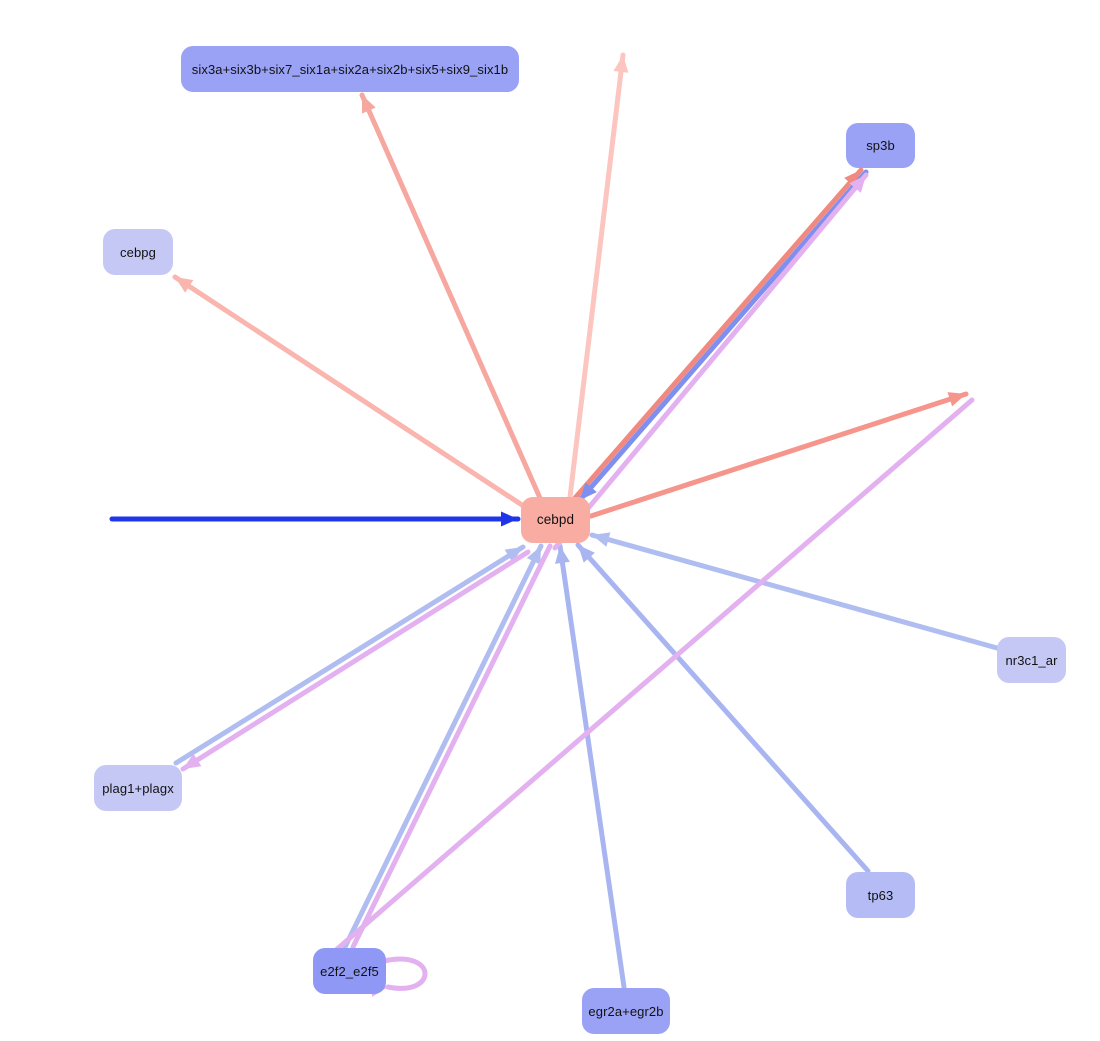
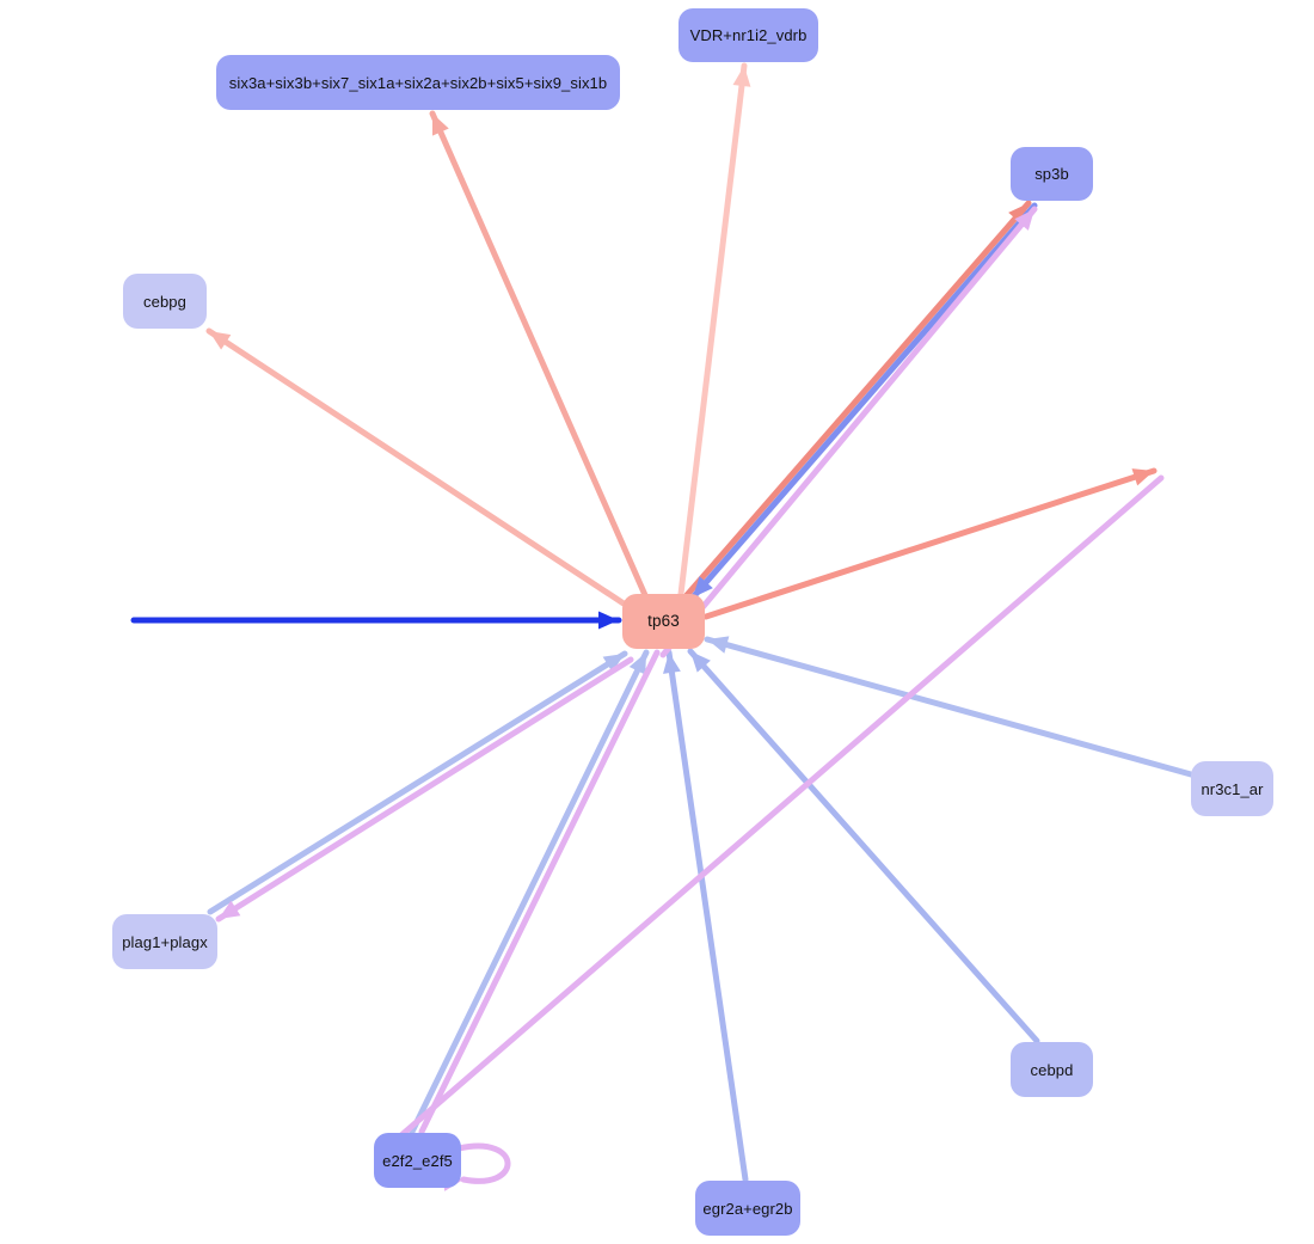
  six3a+six3b+six7_six1a+six2a+six2b+six5+six9_six1b
+ VDR+nr1i2_vdrb
  sp3b
  cebpg
- cebpd
+ tp63
  nr3c1_ar
  plag1+plagx
- tp63
+ cebpd
  e2f2_e2f5
  egr2a+egr2b
